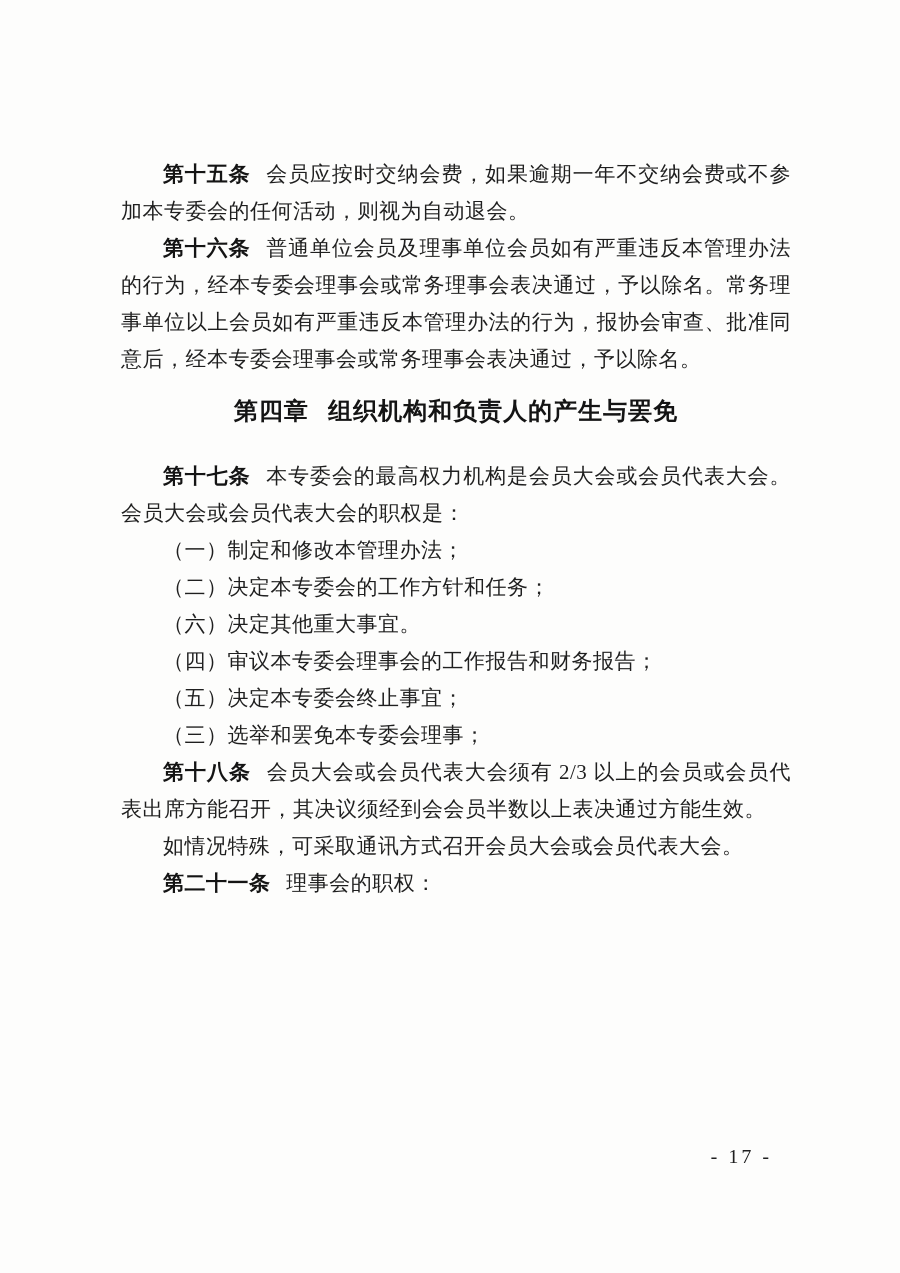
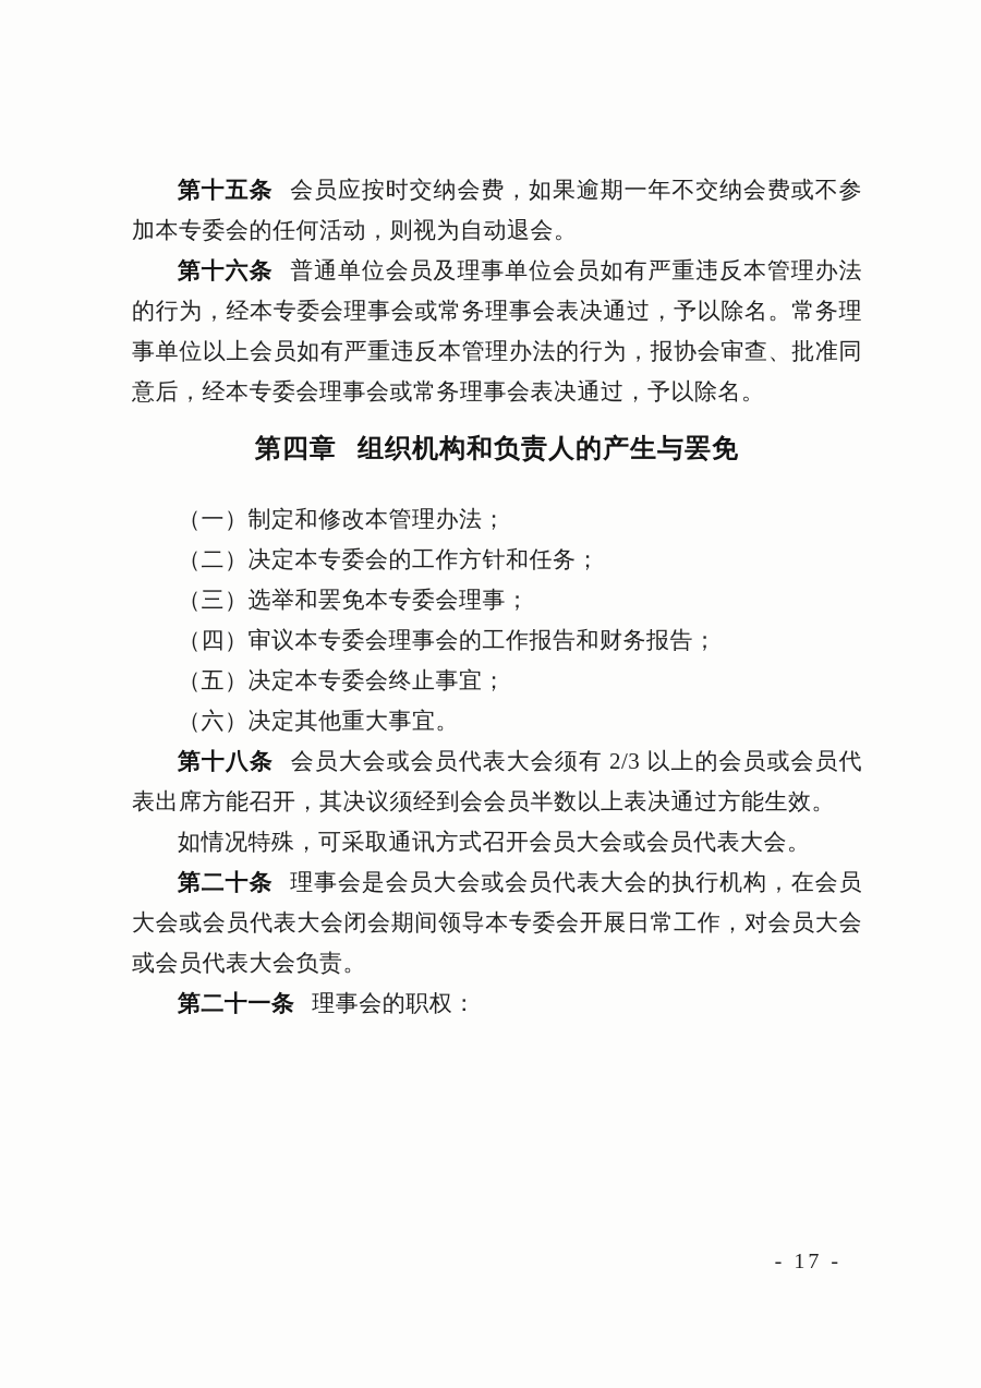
  第十五条 会员应按时交纳会费，如果逾期一年不交纳会费或不参加本专委会的任何活动，则视为自动退会。
  第十六条 普通单位会员及理事单位会员如有严重违反本管理办法的行为，经本专委会理事会或常务理事会表决通过，予以除名。常务理事单位以上会员如有严重违反本管理办法的行为，报协会审查、批准同意后，经本专委会理事会或常务理事会表决通过，予以除名。
  第四章 组织机构和负责人的产生与罢免
- 第十七条 本专委会的最高权力机构是会员大会或会员代表大会。会员大会或会员代表大会的职权是：
  （一）制定和修改本管理办法；
  （二）决定本专委会的工作方针和任务；
- （六）决定其他重大事宜。
+ （三）选举和罢免本专委会理事；
  （四）审议本专委会理事会的工作报告和财务报告；
  （五）决定本专委会终止事宜；
- （三）选举和罢免本专委会理事；
+ （六）决定其他重大事宜。
  第十八条 会员大会或会员代表大会须有 2/3 以上的会员或会员代表出席方能召开，其决议须经到会会员半数以上表决通过方能生效。
  如情况特殊，可采取通讯方式召开会员大会或会员代表大会。
+ 第二十条 理事会是会员大会或会员代表大会的执行机构，在会员大会或会员代表大会闭会期间领导本专委会开展日常工作，对会员大会或会员代表大会负责。
  第二十一条 理事会的职权：
  - 17 -
